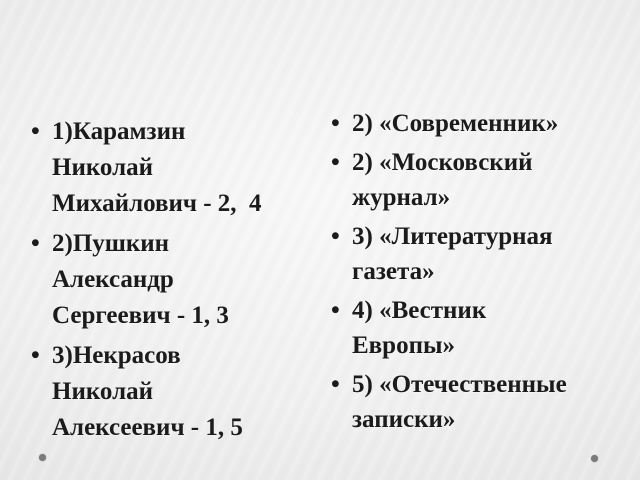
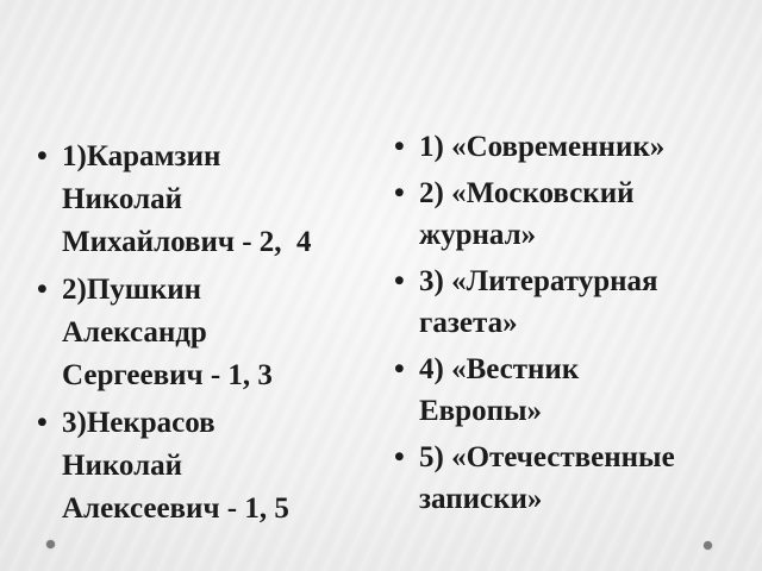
  •
  1)Карамзин
  Николай
  Михайлович - 2, 4
  •
  2)Пушкин
  Александр
  Сергеевич - 1, 3
  •
  3)Некрасов
  Николай
  Алексеевич - 1, 5
  •
- 2) «Современник»
+ 1) «Современник»
  •
  2) «Московский
  журнал»
  •
  3) «Литературная
  газета»
  •
  4) «Вестник
  Европы»
  •
  5) «Отечественные
  записки»
